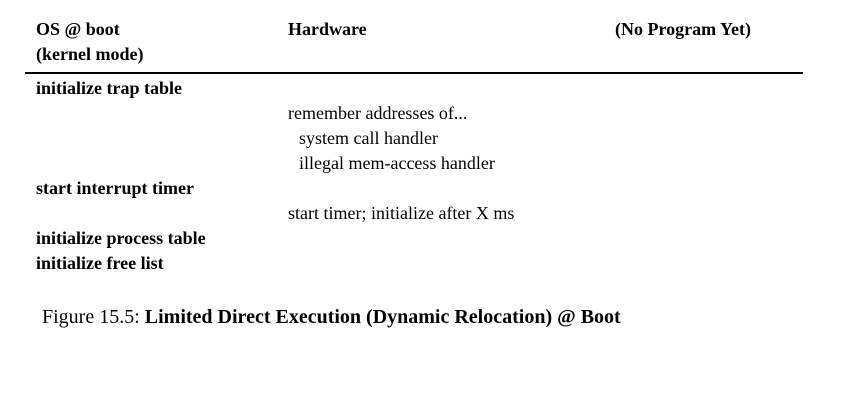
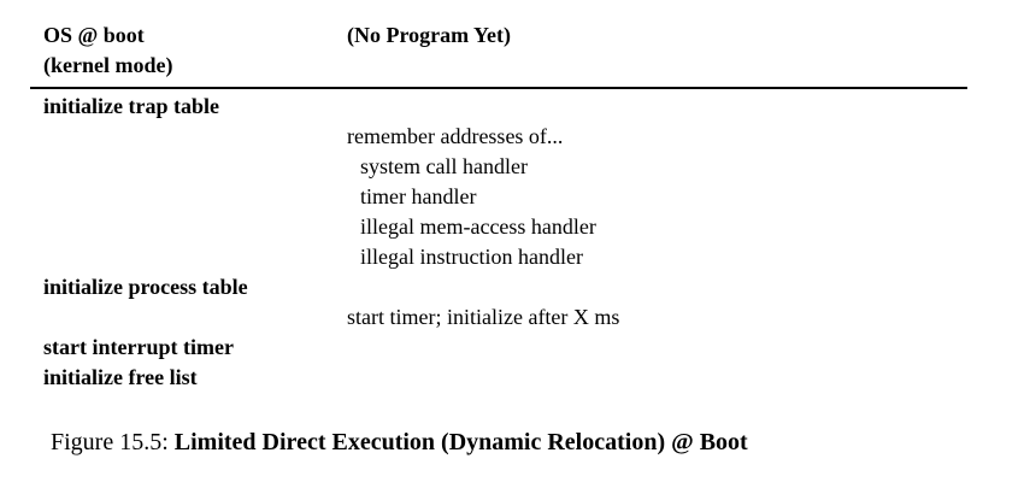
  OS @ boot
  (kernel mode)
- Hardware
  (No Program Yet)
  initialize trap table
  remember addresses of...
  system call handler
+ timer handler
  illegal mem-access handler
+ illegal instruction handler
- start interrupt timer
+ initialize process table
  start timer; initialize after X ms
- initialize process table
+ start interrupt timer
  initialize free list
  Figure 15.5: Limited Direct Execution (Dynamic Relocation) @ Boot
